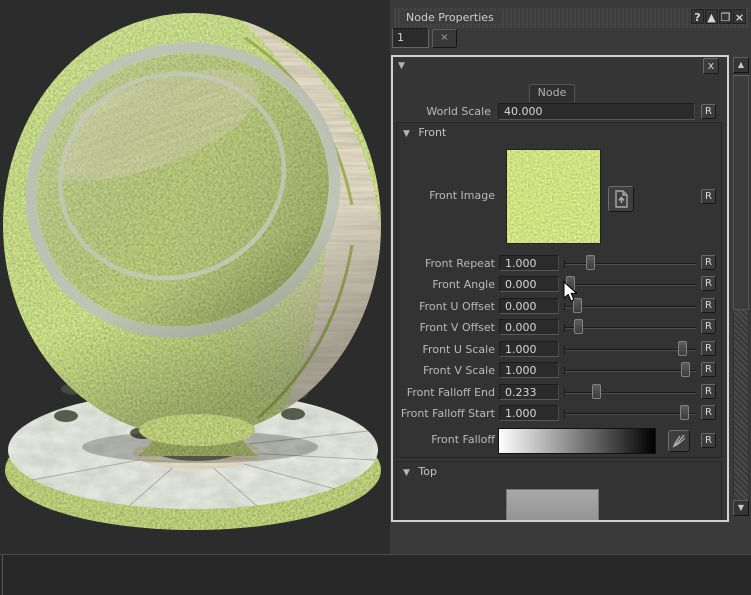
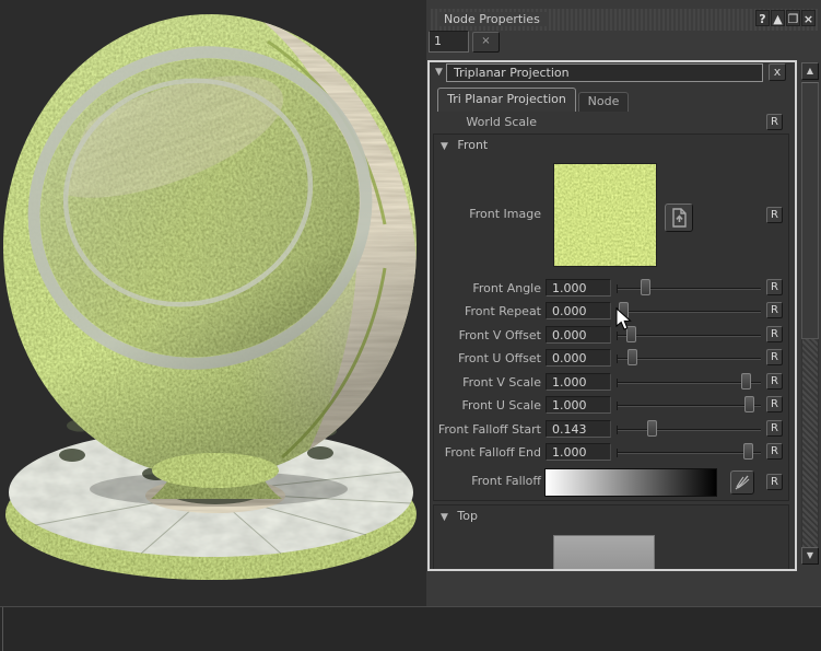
  Node Properties
  ?
  ▲
  ❐
  ×
  1
  ×
  ▼
+ Triplanar Projection
  x
+ Tri Planar Projection
  Node
  World Scale
- 40.000
  R
  ▼ Front
  Front Image
  R
- Front Repeat
+ Front Angle
  1.000
  R
- Front Angle
+ Front Repeat
  0.000
  R
- Front U Offset
+ Front V Offset
  0.000
  R
- Front V Offset
+ Front U Offset
  0.000
  R
- Front U Scale
+ Front V Scale
  1.000
  R
- Front V Scale
+ Front U Scale
  1.000
  R
- Front Falloff End
+ Front Falloff Start
- 0.233
+ 0.143
  R
- Front Falloff Start
+ Front Falloff End
  1.000
  R
  Front Falloff
  R
  ▼ Top
  ▲
  ▼
